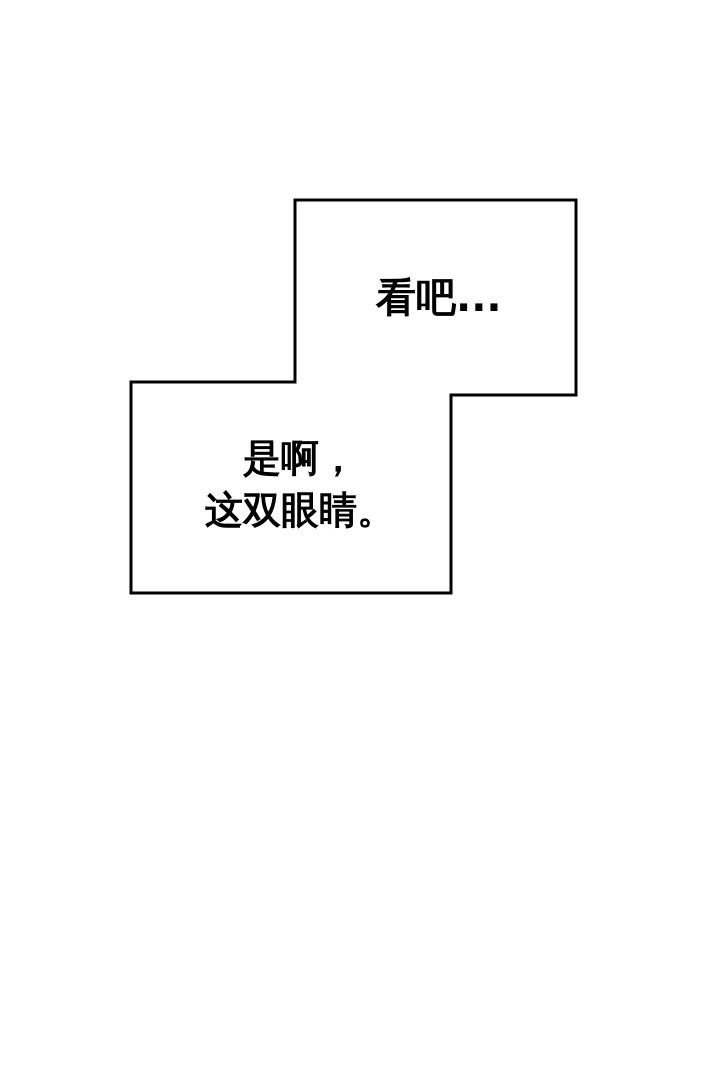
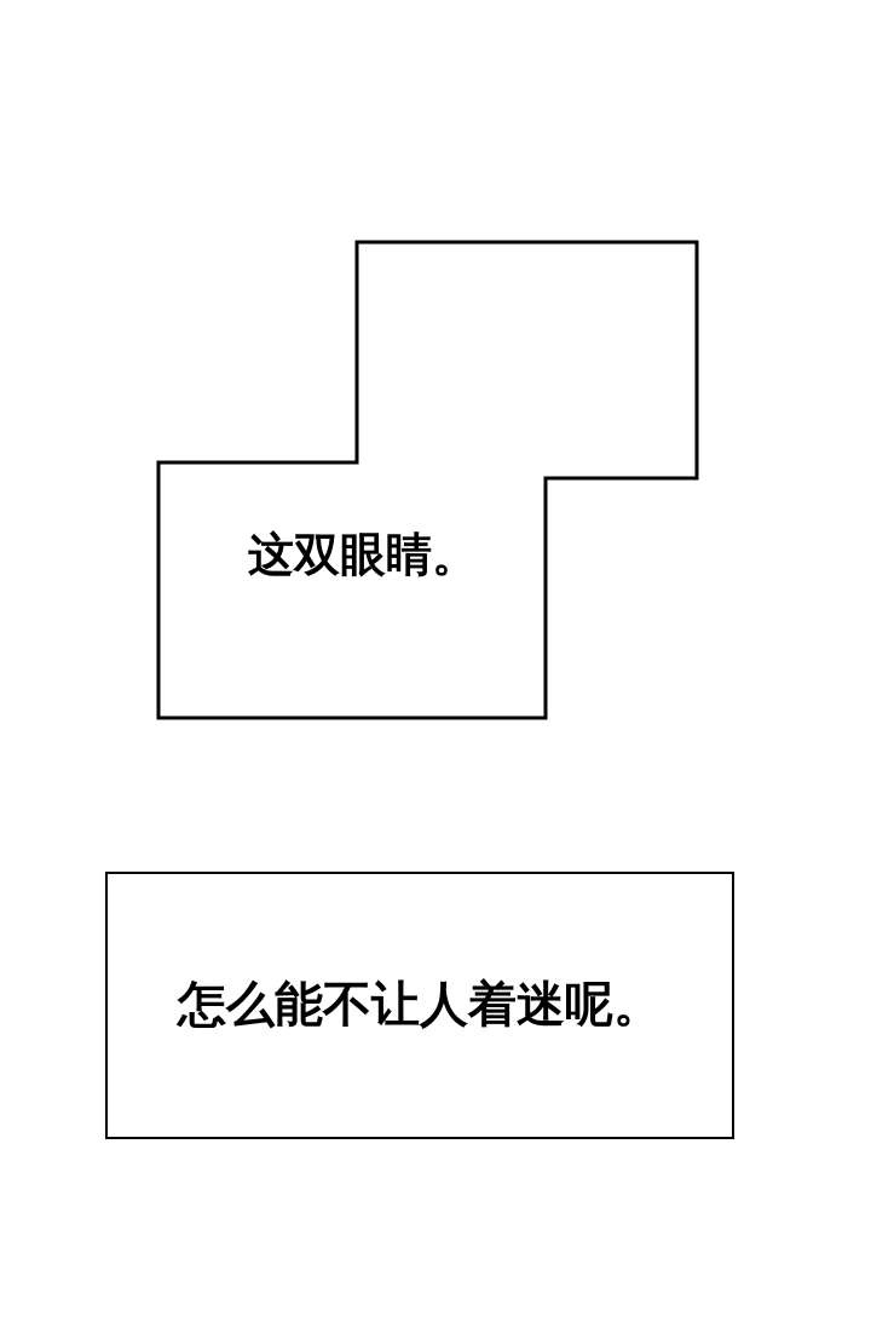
- 看吧...
- 是啊，
  这双眼睛。
+ 怎么能不让人着迷呢。
